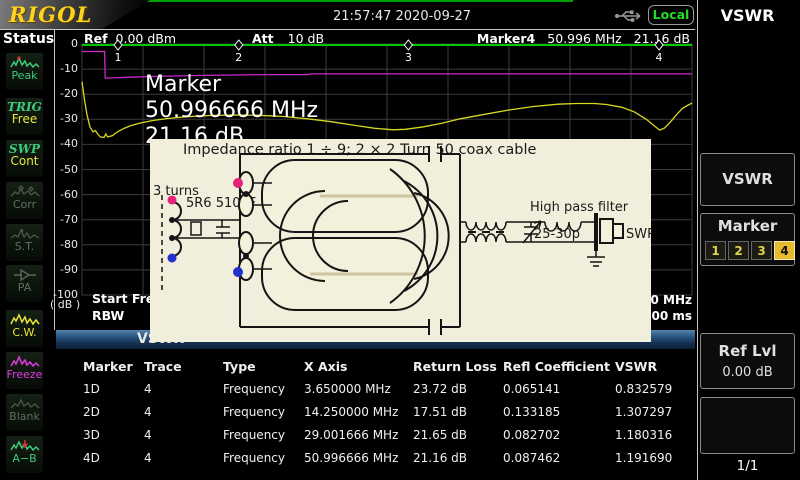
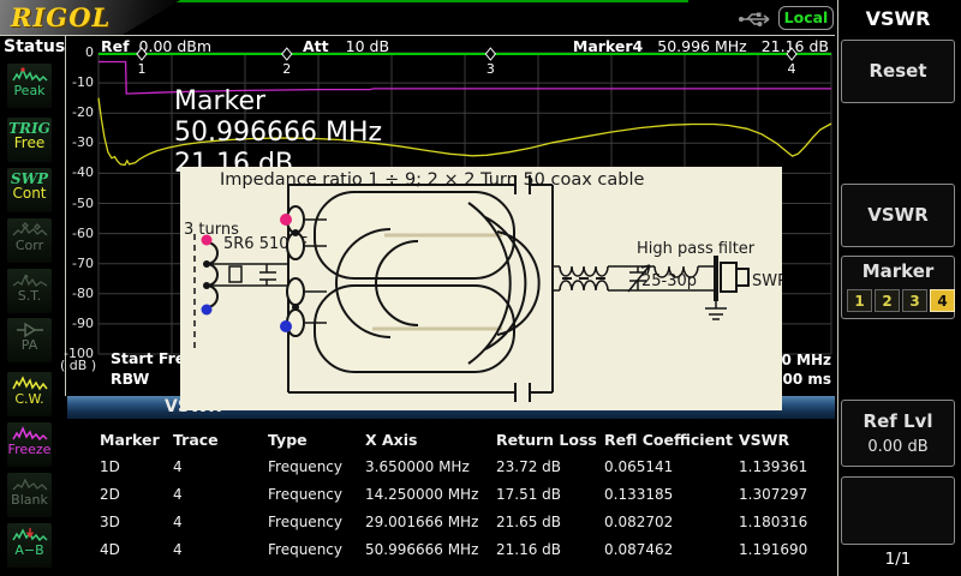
  RIGOL
- 21:57:47 2020-09-27
  Local
  Status
  Peak
  TRIG
  Free
  SWP
  Cont
  Corr
  S.T.
  PA
  C.W.
  Freeze
  Blank
  A−B
  Ref
  0.00 dBm
  Att
  10 dB
  Marker4
  50.996 MHz
  21.16 dB
  1
  2
  3
  4
  0
  -10
  -20
  -30
  -40
  -50
  -60
  -70
  -80
  -90
  -100
  ( dB )
  Marker
  50.996666 MHz
  21.16 dB
  Start Fr
  RBW
  0 MHz
  00 ms
  Marker
  Trace
  Type
  X Axis
  Return Loss
  Refl Coefficient
  VSWR
  1D
  4
  Frequency
  3.650000 MHz
  23.72 dB
  0.065141
- 0.832579
+ 1.139361
  2D
  4
  Frequency
  14.250000 MHz
  17.51 dB
  0.133185
  1.307297
  3D
  4
  Frequency
  29.001666 MHz
  21.65 dB
  0.082702
  1.180316
  4D
  4
  Frequency
  50.996666 MHz
  21.16 dB
  0.087462
  1.191690
  Impedance ratio 1 ÷ 9; 2 × 2 Turn0 coax cable
  3 turns
  5R6 510
  High pass filter
  25-30p
  VSWR
+ Reset
  VSWR
  Marker
  1
  2
  3
  4
  Ref Lvl
  0.00 dB
  1/1
